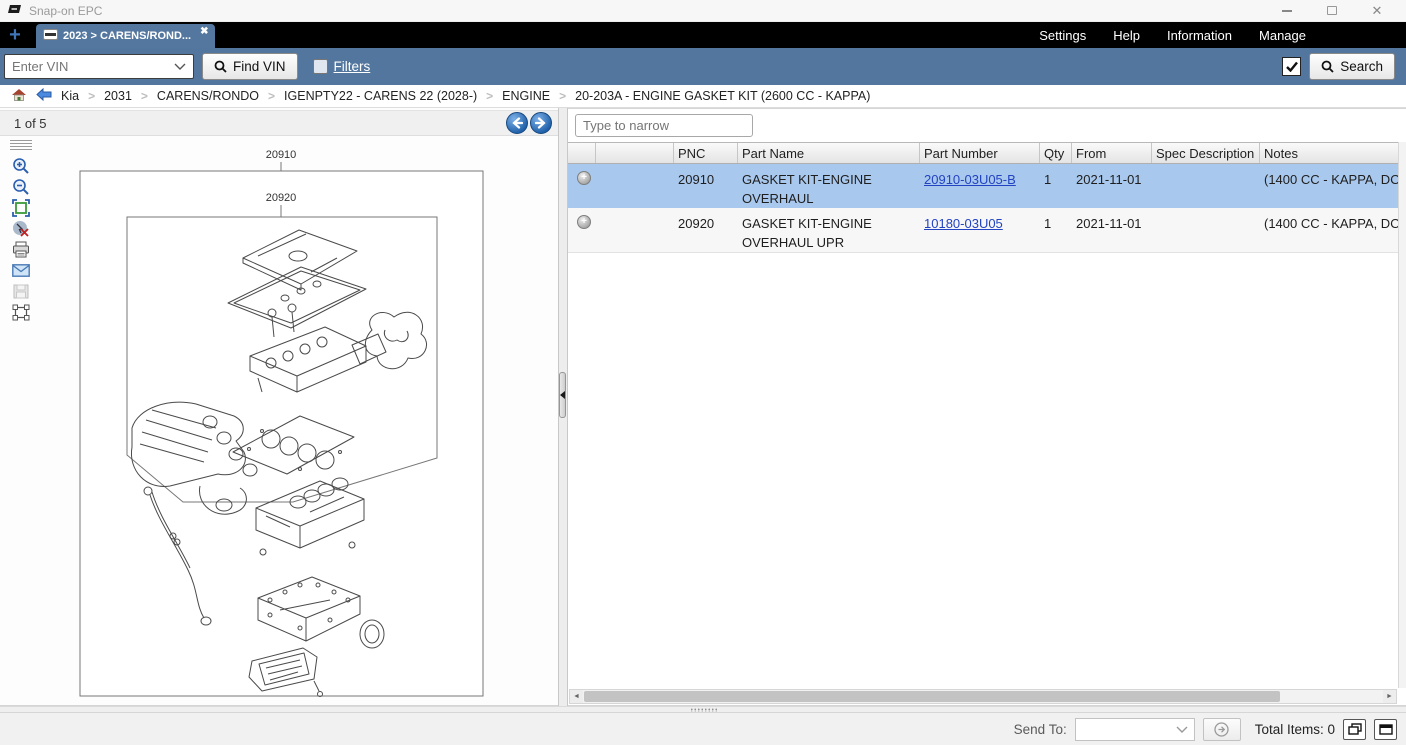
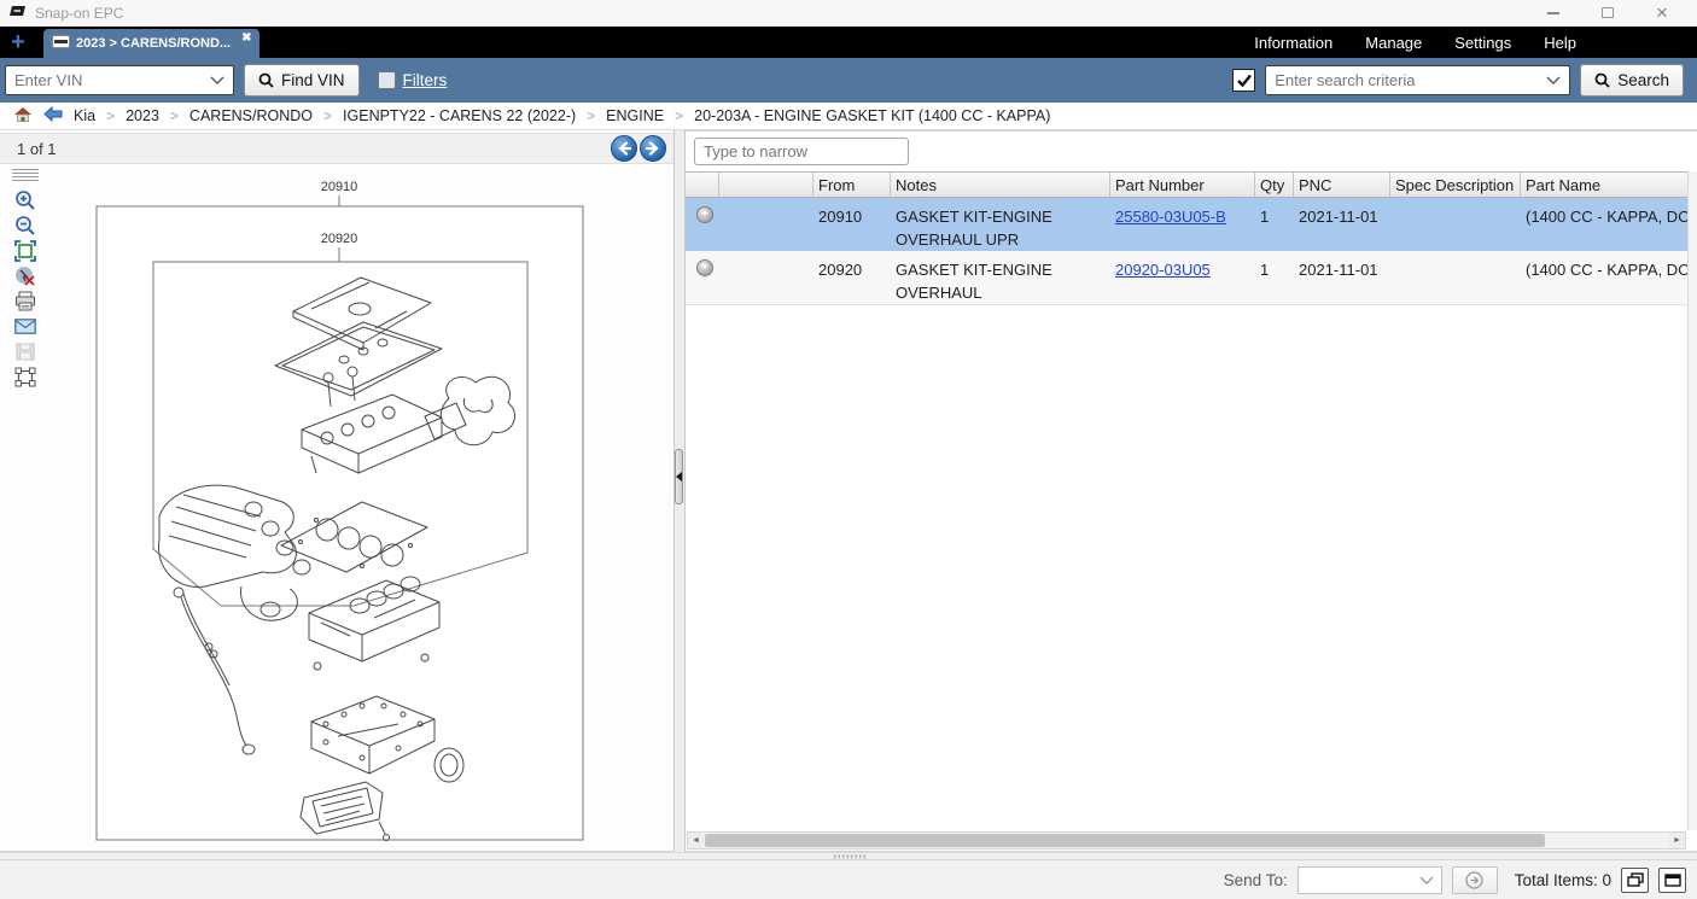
  Snap-on EPC
  ✕
  +
  2023 > CARENS/ROND...
  ✖
- Settings
+ Information
- Help
+ Manage
- Information
+ Settings
- Manage
+ Help
  Enter VIN
  Find VIN
  Filters
+ Enter search criteria
  Search
  Kia
  >
- 2031
+ 2023
  >
  CARENS/RONDO
  >
- IGENPTY22 - CARENS 22 (2028-)
+ IGENPTY22 - CARENS 22 (2022-)
  >
  ENGINE
  >
- 20-203A - ENGINE GASKET KIT (2600 CC - KAPPA)
+ 20-203A - ENGINE GASKET KIT (1400 CC - KAPPA)
- 1 of 5
+ 1 of 1
  20910
  20920
  Type to narrow
- PNC
+ From
- Part Name
+ Notes
  Part Number
  Qty
- From
+ PNC
  Spec Description
- Notes
+ Part Name
  +
  20910
- GASKET KIT-ENGINE OVERHAUL
+ GASKET KIT-ENGINE OVERHAUL UPR
- 20910-03U05-B
+ 25580-03U05-B
  1
  2021-11-01
  (1400 CC - KAPPA, DO
  +
  20920
- GASKET KIT-ENGINE OVERHAUL UPR
+ GASKET KIT-ENGINE OVERHAUL
- 10180-03U05
+ 20920-03U05
  1
  2021-11-01
  (1400 CC - KAPPA, DO
  Send To:
  Total Items: 0
